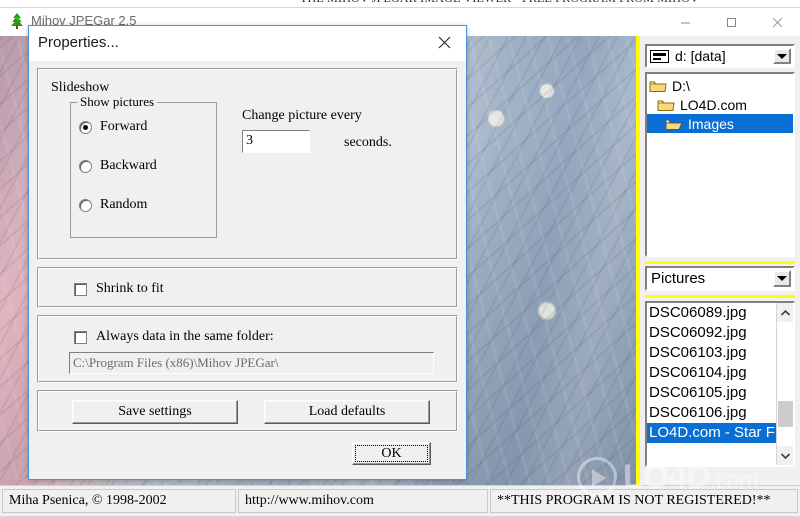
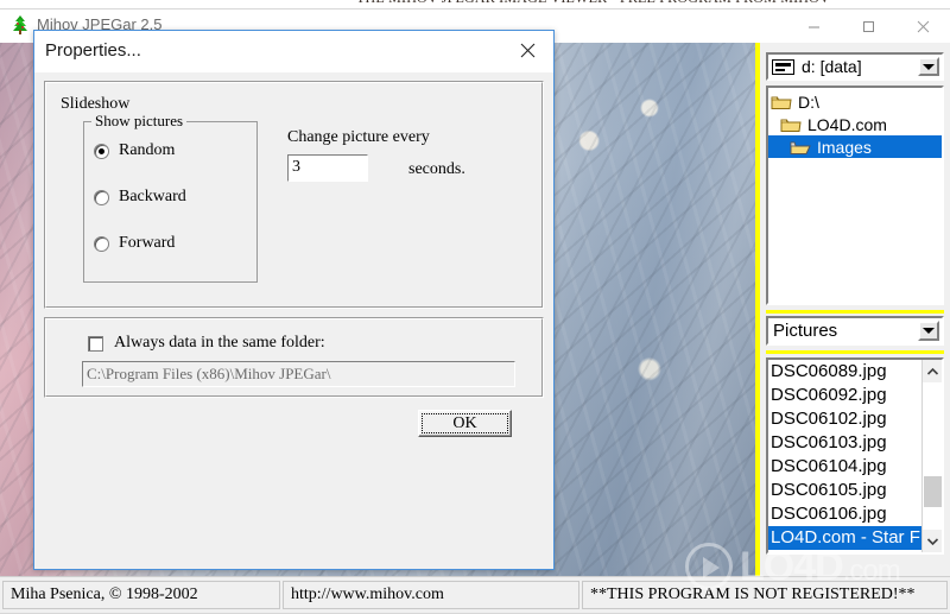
  Mihov JPEGar 2.5
  d: [data]
  D:\
  LO4D.com
  Images
  Pictures
  DSC06089.jpg
  DSC06092.jpg
+ DSC06102.jpg
  DSC06103.jpg
  DSC06104.jpg
  DSC06105.jpg
  DSC06106.jpg
  LO4D.com - Star F
  Miha Psenica, © 1998-2002
  http://www.mihov.com
  **THIS PROGRAM IS NOT REGISTERED!**
  Properties...
  Slideshow
  Show pictures
- Forward
+ Random
  Backward
- Random
+ Forward
  Change picture every
  3
  seconds.
- Shrink to fit
  Always data in the same folder:
  C:\Program Files (x86)\Mihov JPEGar\
- Save settings
- Load defaults
  OK
  LO4D.com
